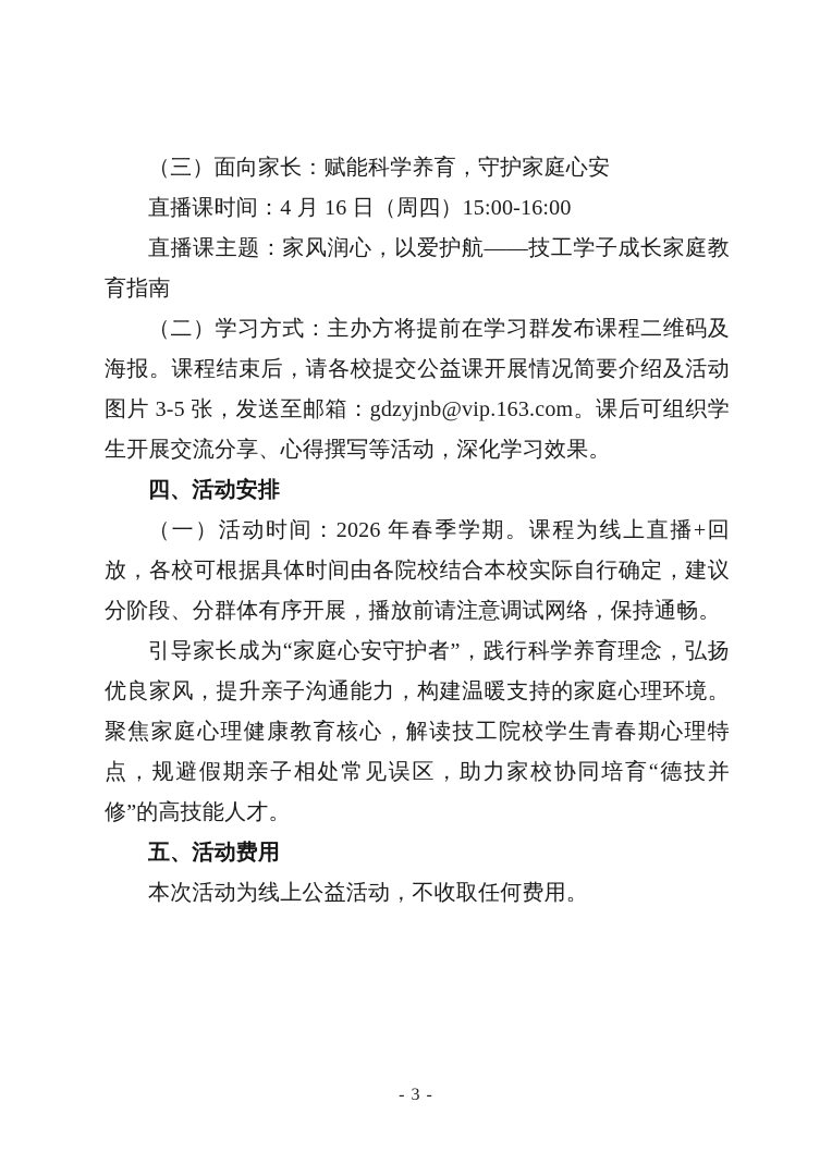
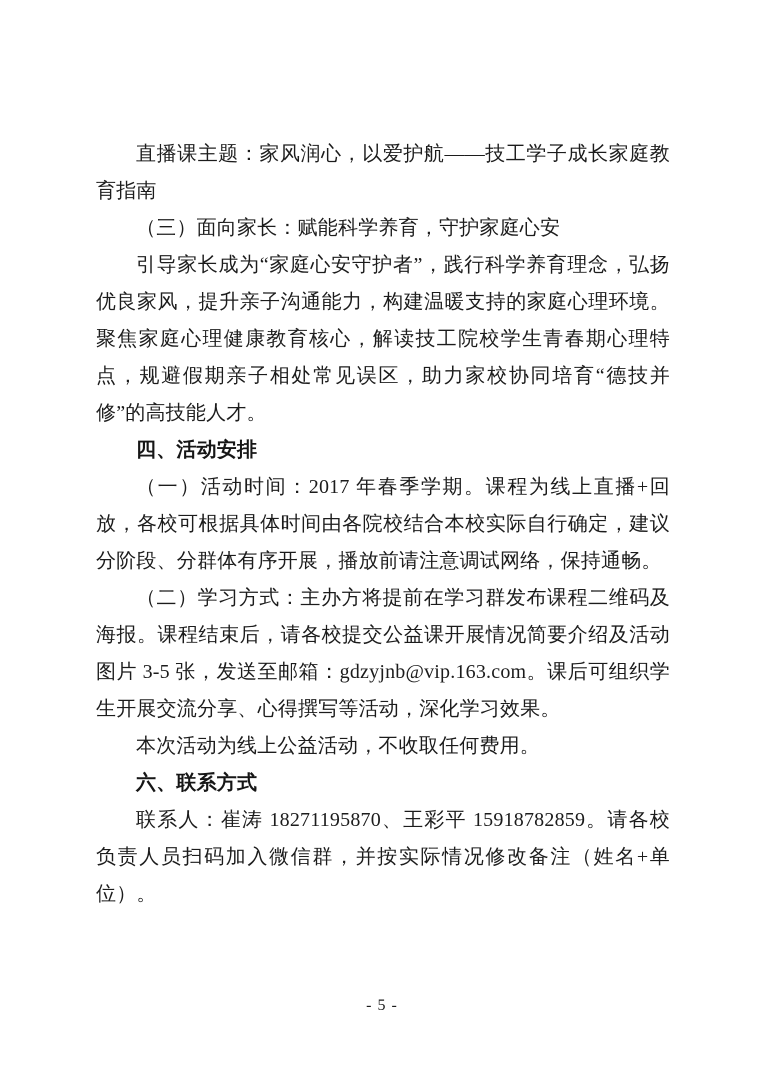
- （三）面向家长：赋能科学养育，守护家庭心安
+ 直播课主题：家风润心，以爱护航——技工学子成长家庭教育指南
- 直播课时间：4 月 16 日（周四）15:00-16:00
- 直播课主题：家风润心，以爱护航——技工学子成长家庭教育指南
+ （三）面向家长：赋能科学养育，守护家庭心安
- （二）学习方式：主办方将提前在学习群发布课程二维码及海报。课程结束后，请各校提交公益课开展情况简要介绍及活动图片 3-5 张，发送至邮箱：gdzyjnb@vip.163.com。课后可组织学生开展交流分享、心得撰写等活动，深化学习效果。
+ 引导家长成为“家庭心安守护者”，践行科学养育理念，弘扬优良家风，提升亲子沟通能力，构建温暖支持的家庭心理环境。聚焦家庭心理健康教育核心，解读技工院校学生青春期心理特点，规避假期亲子相处常见误区，助力家校协同培育“德技并修”的高技能人才。
  四、活动安排
- （一）活动时间：2026 年春季学期。课程为线上直播+回放，各校可根据具体时间由各院校结合本校实际自行确定，建议分阶段、分群体有序开展，播放前请注意调试网络，保持通畅。
+ （一）活动时间：2017 年春季学期。课程为线上直播+回放，各校可根据具体时间由各院校结合本校实际自行确定，建议分阶段、分群体有序开展，播放前请注意调试网络，保持通畅。
- 引导家长成为“家庭心安守护者”，践行科学养育理念，弘扬优良家风，提升亲子沟通能力，构建温暖支持的家庭心理环境。聚焦家庭心理健康教育核心，解读技工院校学生青春期心理特点，规避假期亲子相处常见误区，助力家校协同培育“德技并修”的高技能人才。
+ （二）学习方式：主办方将提前在学习群发布课程二维码及海报。课程结束后，请各校提交公益课开展情况简要介绍及活动图片 3-5 张，发送至邮箱：gdzyjnb@vip.163.com。课后可组织学生开展交流分享、心得撰写等活动，深化学习效果。
- 五、活动费用
  本次活动为线上公益活动，不收取任何费用。
+ 六、联系方式
+ 联系人：崔涛 18271195870、王彩平 15918782859。请各校负责人员扫码加入微信群，并按实际情况修改备注（姓名+单位）。
- - 3 -
+ - 5 -
